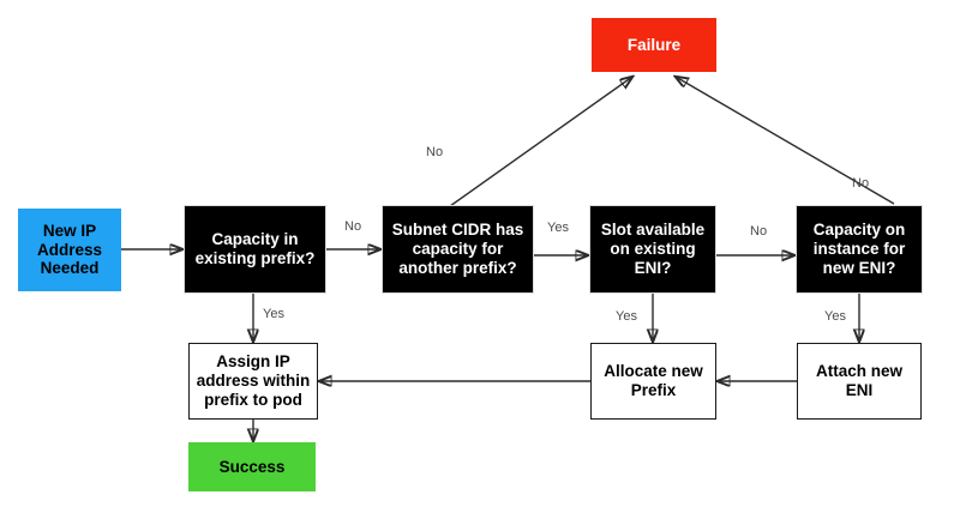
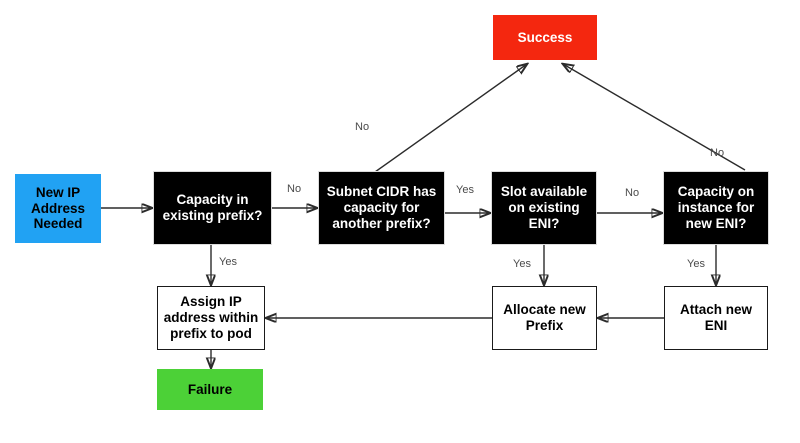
- Failure
+ Success
  New IP
  Address
  Needed
  Capacity in
  existing prefix?
  Subnet CIDR has
  capacity for
  another prefix?
  Slot available
  on existing
  ENI?
  Capacity on
  instance for
  new ENI?
  Assign IP
  address within
  prefix to pod
  Allocate new
  Prefix
  Attach new
  ENI
- Success
+ Failure
  No
  Yes
  Yes
  No
  Yes
  No
  Yes
  No
